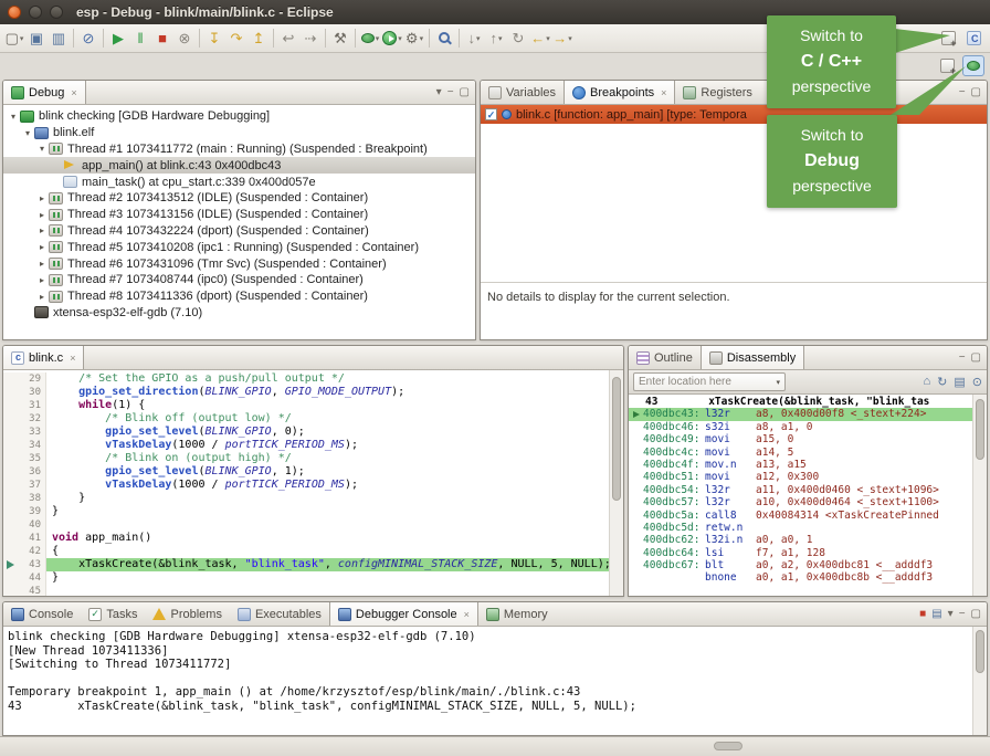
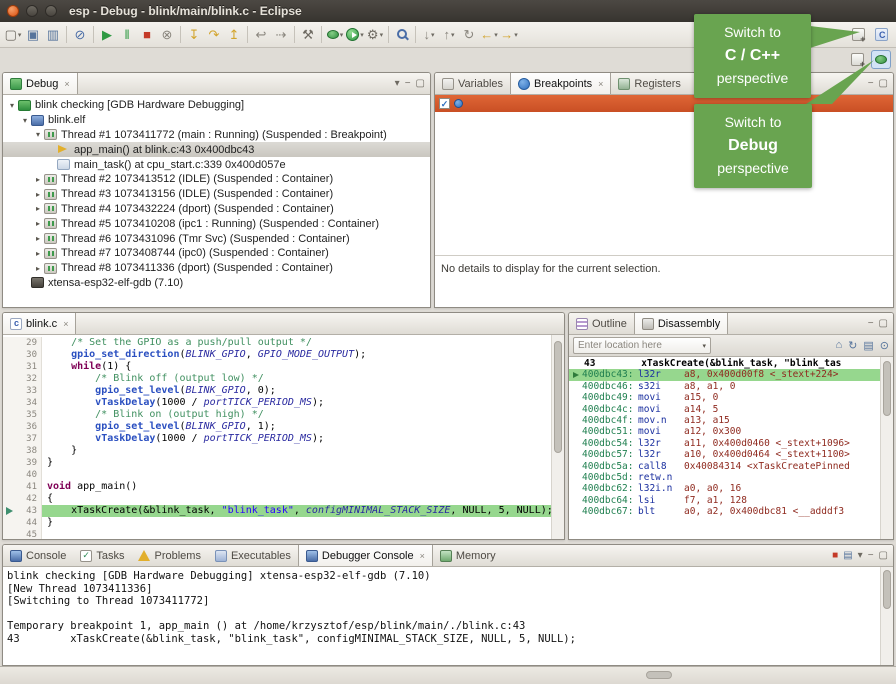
  esp - Debug - blink/main/blink.c - Eclipse
  ▢
  ▣
  ▥
  ⊘
  ▶
  ‖
  ■
  ⊗
  ↧
  ↷
  ↥
  ↩
  ⇢
  ⚒
  ⚙
  ↓
  ↑
  ↻
  ←
  →
  Debug
  ×
  ▾
  −
  ▢
  ▾
  blink checking [GDB Hardware Debugging]
  ▾
  blink.elf
  ▾
  Thread #1 1073411772 (main : Running) (Suspended : Breakpoint)
  app_main() at blink.c:43 0x400dbc43
  main_task() at cpu_start.c:339 0x400d057e
  ▸
  Thread #2 1073413512 (IDLE) (Suspended : Container)
  ▸
  Thread #3 1073413156 (IDLE) (Suspended : Container)
  ▸
  Thread #4 1073432224 (dport) (Suspended : Container)
  ▸
  Thread #5 1073410208 (ipc1 : Running) (Suspended : Container)
  ▸
  Thread #6 1073431096 (Tmr Svc) (Suspended : Container)
  ▸
  Thread #7 1073408744 (ipc0) (Suspended : Container)
  ▸
  Thread #8 1073411336 (dport) (Suspended : Container)
  xtensa-esp32-elf-gdb (7.10)
  Variables
  Breakpoints
  ×
  Registers
  −
  ▢
  ✓
- blink.c [function: app_main] [type: Tempora
  No details to display for the current selection.
  blink.c
  ×
  29
  /* Set the GPIO as a push/pull output */
  30
  gpio_set_direction(BLINK_GPIO, GPIO_MODE_OUTPUT);
  31
  while(1) {
  32
  /* Blink off (output low) */
  33
  gpio_set_level(BLINK_GPIO, 0);
  34
  vTaskDelay(1000 / portTICK_PERIOD_MS);
  35
  /* Blink on (output high) */
  36
  gpio_set_level(BLINK_GPIO, 1);
  37
  vTaskDelay(1000 / portTICK_PERIOD_MS);
  38
  }
  39
  }
  40
  41
  void app_main()
  42
  {
  43
  xTaskCreate(&blink_task, "blink_task", configMINIMAL_STACK_SIZE, NULL, 5, NULL);
  44
  }
  45
  Outline
  Disassembly
  −
  ▢
  Enter location here
  ⌂
  ↻
  ▤
  ⊙
  43 xTaskCreate(&blink_task, "blink_tas
  400dbc43:
  l32r
  a8, 0x400d00f8 <_stext+224>
  400dbc46:
  s32i
  a8, a1, 0
  400dbc49:
  movi
  a15, 0
  400dbc4c:
  movi
  a14, 5
  400dbc4f:
  mov.n
  a13, a15
  400dbc51:
  movi
  a12, 0x300
  400dbc54:
  l32r
  a11, 0x400d0460 <_stext+1096>
  400dbc57:
  l32r
  a10, 0x400d0464 <_stext+1100>
  400dbc5a:
  call8
  0x40084314 <xTaskCreatePinned
  400dbc5d:
  retw.n
  400dbc62:
  l32i.n
- a0, a0, 1
+ a0, a0, 16
  400dbc64:
  lsi
  f7, a1, 128
  400dbc67:
  blt
  a0, a2, 0x400dbc81 <__adddf3
- bnone
- a0, a1, 0x400dbc8b <__adddf3
  Console
  Tasks
  Problems
  Executables
  Debugger Console
  ×
  Memory
  ■
  ▤
  ▾
  −
  ▢
  blink checking [GDB Hardware Debugging] xtensa-esp32-elf-gdb (7.10)
  [New Thread 1073411336]
  [Switching to Thread 1073411772]
  Temporary breakpoint 1, app_main () at /home/krzysztof/esp/blink/main/./blink.c:43
  43 xTaskCreate(&blink_task, "blink_task", configMINIMAL_STACK_SIZE, NULL, 5, NULL);
  Switch to
  C / C++
  perspective
  Switch to
  Debug
  perspective
